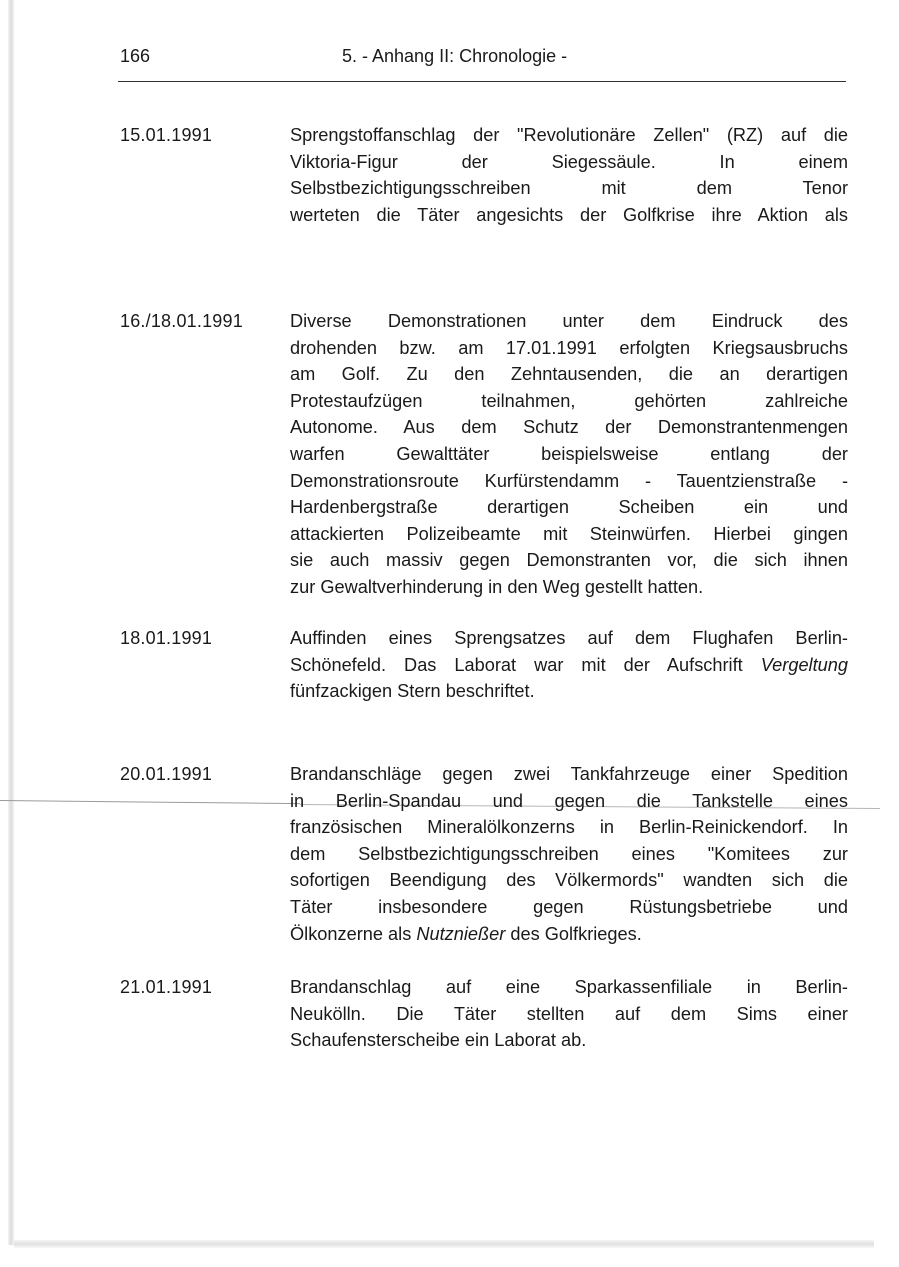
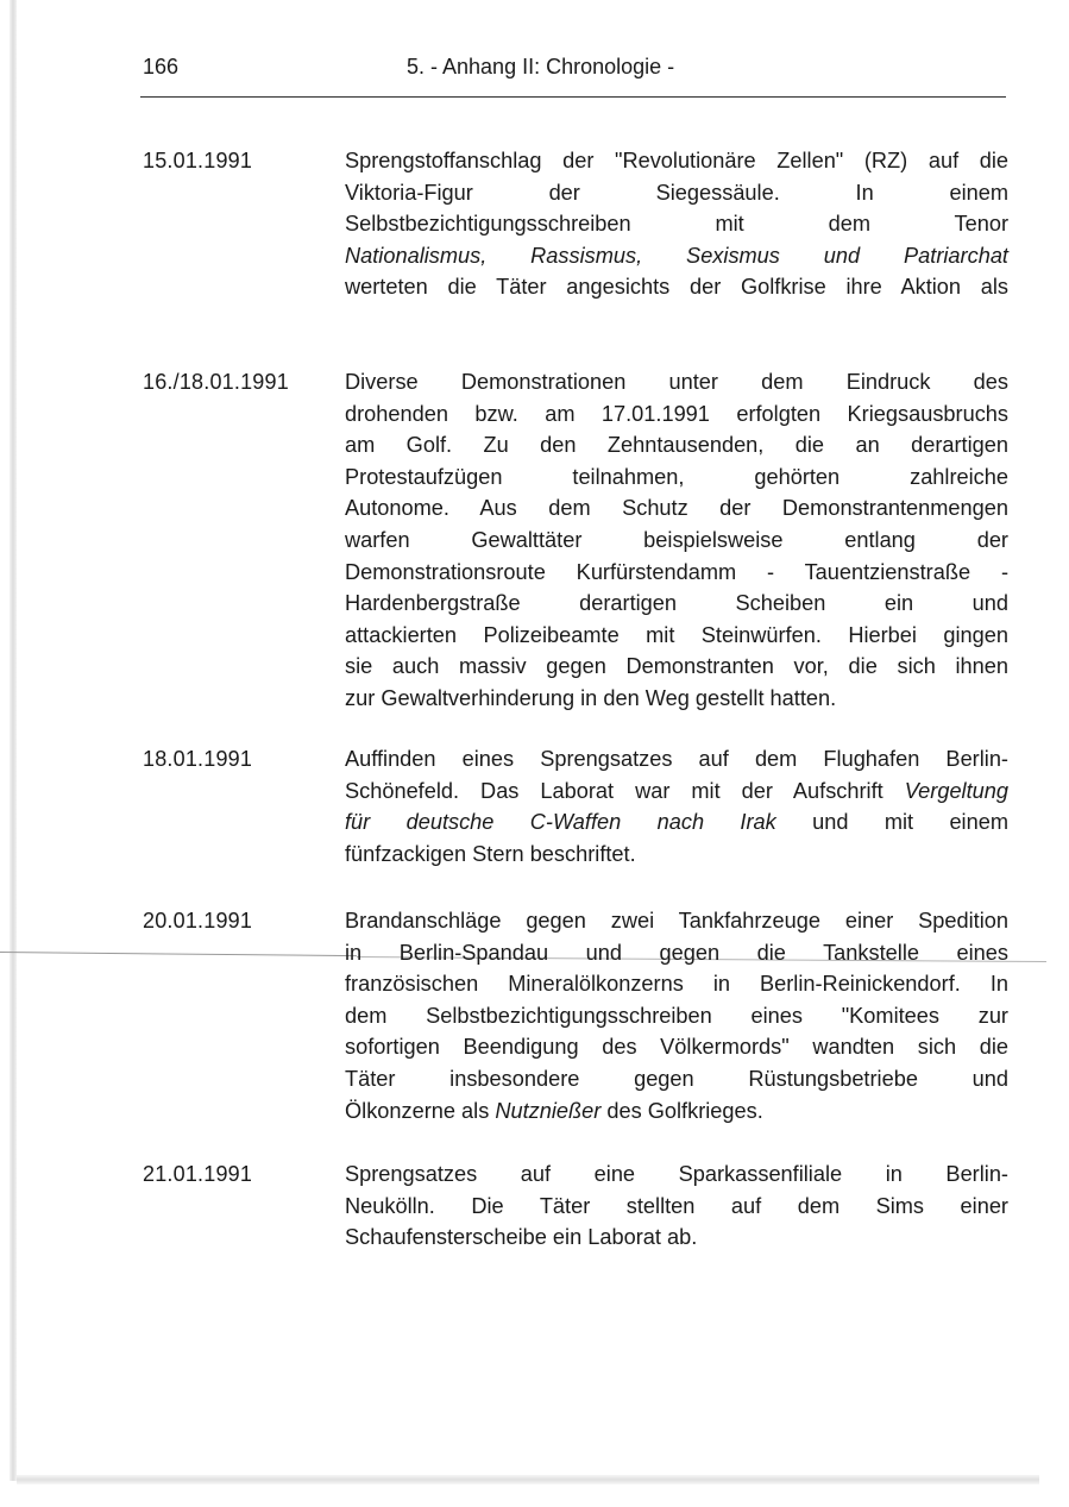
  166
  5. - Anhang II: Chronologie -
  15.01.1991
  Sprengstoffanschlag der "Revolutionäre Zellen" (RZ) auf die
  Viktoria-Figur der Siegessäule. In einem
  Selbstbezichtigungsschreiben mit dem Tenor
+ Nationalismus, Rassismus, Sexismus und Patriarchat
  werteten die Täter angesichts der Golfkrise ihre Aktion als
  16./18.01.1991
  Diverse Demonstrationen unter dem Eindruck des
  drohenden bzw. am 17.01.1991 erfolgten Kriegsausbruchs
  am Golf. Zu den Zehntausenden, die an derartigen
  Protestaufzügen teilnahmen, gehörten zahlreiche
  Autonome. Aus dem Schutz der Demonstrantenmengen
  warfen Gewalttäter beispielsweise entlang der
  Demonstrationsroute Kurfürstendamm - Tauentzienstraße -
  Hardenbergstraße derartigen Scheiben ein und
  attackierten Polizeibeamte mit Steinwürfen. Hierbei gingen
  sie auch massiv gegen Demonstranten vor, die sich ihnen
  zur Gewaltverhinderung in den Weg gestellt hatten.
  18.01.1991
  Auffinden eines Sprengsatzes auf dem Flughafen Berlin-
  Schönefeld. Das Laborat war mit der Aufschrift Vergeltung
+ für deutsche C-Waffen nach Irak und mit einem
  fünfzackigen Stern beschriftet.
  20.01.1991
  Brandanschläge gegen zwei Tankfahrzeuge einer Spedition
  in Berlin-Spandau und gegen die Tankstelle eines
  französischen Mineralölkonzerns in Berlin-Reinickendorf. In
  dem Selbstbezichtigungsschreiben eines "Komitees zur
  sofortigen Beendigung des Völkermords" wandten sich die
  Täter insbesondere gegen Rüstungsbetriebe und
  Ölkonzerne als Nutznießer des Golfkrieges.
  21.01.1991
- Brandanschlag auf eine Sparkassenfiliale in Berlin-
+ Sprengsatzes auf eine Sparkassenfiliale in Berlin-
  Neukölln. Die Täter stellten auf dem Sims einer
  Schaufensterscheibe ein Laborat ab.
